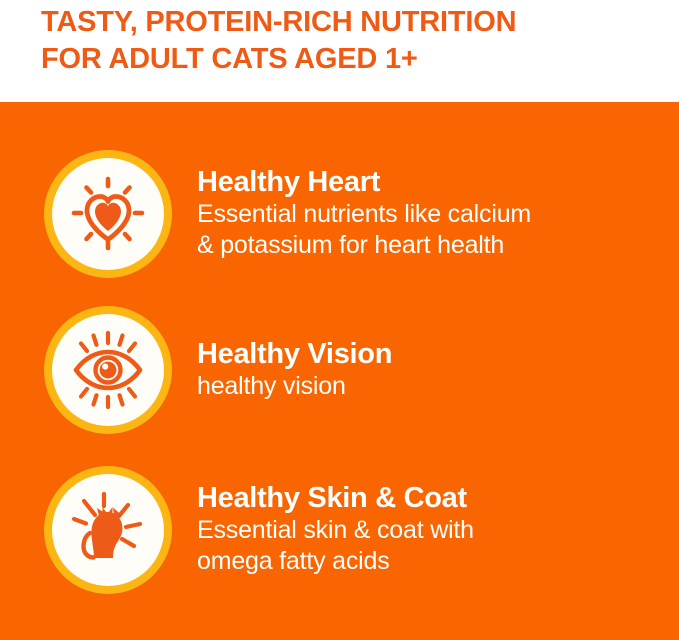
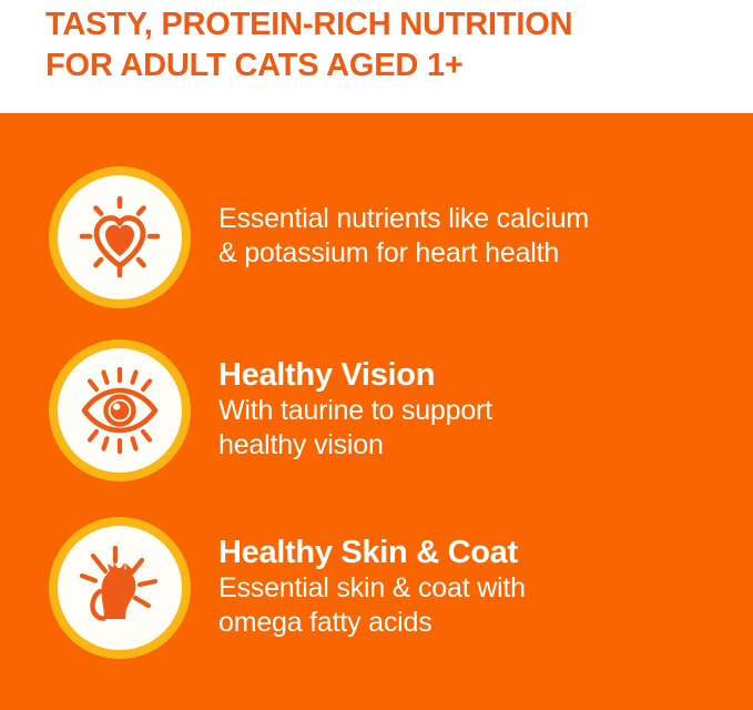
  TASTY, PROTEIN-RICH NUTRITION
  FOR ADULT CATS AGED 1+
- Healthy Heart
  Essential nutrients like calcium
  & potassium for heart health
  Healthy Vision
+ With taurine to support
  healthy vision
  Healthy Skin & Coat
  Essential skin & coat with
  omega fatty acids
